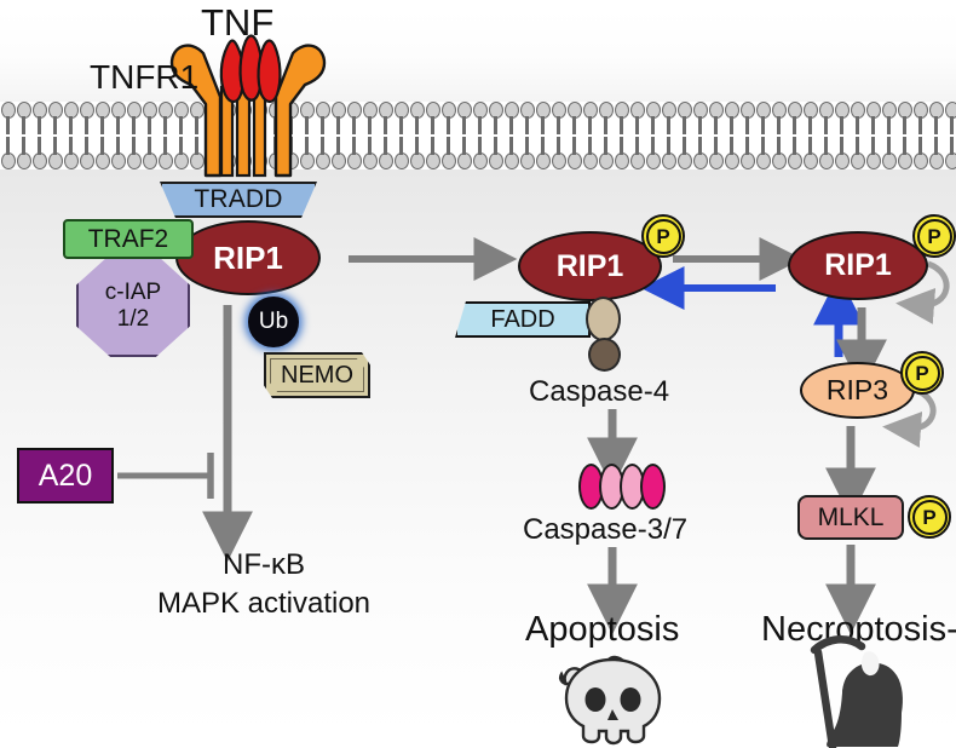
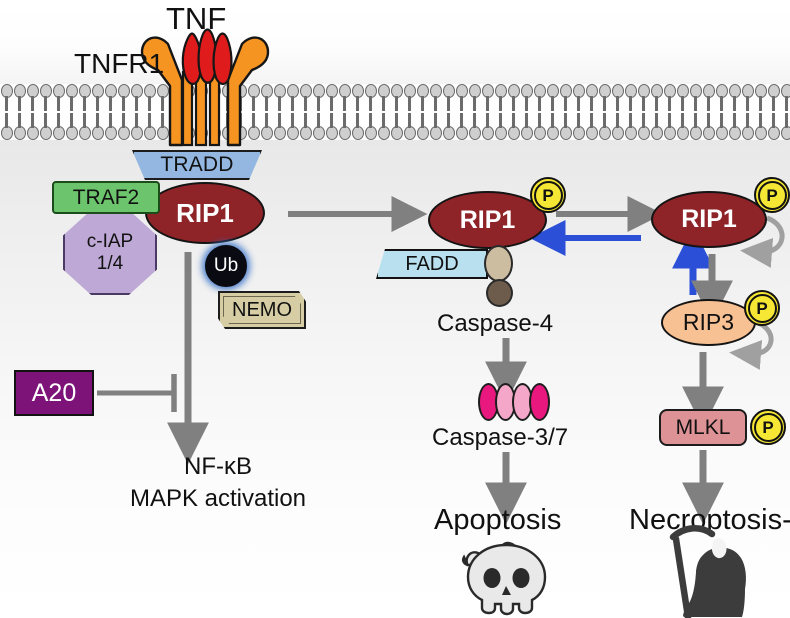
  TNF
  TNFR1
  TRADD
  RIP1
  c-IAP
- 1/2
+ 1/4
  TRAF2
  Ub
  NEMO
  A20
  NF-κB
  MAPK activation
  RIP1
  FADD
  Caspase-4
  Caspase-3/7
  Apoptosis
  RIP1
  RIP3
  MLKL
  Necroptosis-
  P
  P
  P
  P
